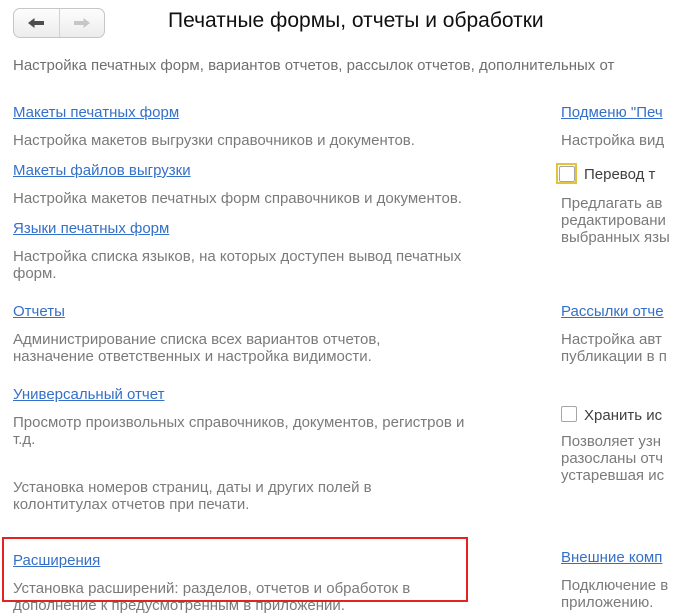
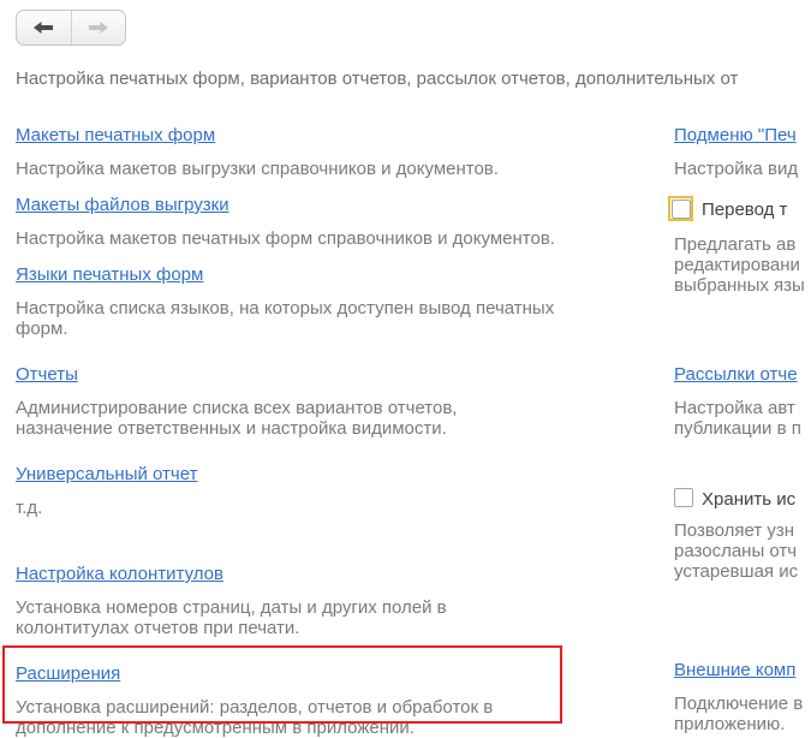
- Печатные формы, отчеты и обработки
  Настройка печатных форм, вариантов отчетов, рассылок отчетов, дополнительных от
  Макеты печатных форм
  Настройка макетов выгрузки справочников и документов.
  Макеты файлов выгрузки
  Настройка макетов печатных форм справочников и документов.
  Языки печатных форм
  Настройка списка языков, на которых доступен вывод печатных
  форм.
  Отчеты
  Администрирование списка всех вариантов отчетов,
  назначение ответственных и настройка видимости.
  Универсальный отчет
- Просмотр произвольных справочников, документов, регистров и
  т.д.
+ Настройка колонтитулов
  Установка номеров страниц, даты и других полей в
  колонтитулах отчетов при печати.
  Расширения
  Установка расширений: разделов, отчетов и обработок в
  дополнение к предусмотренным в приложении.
  Подменю "Печ
  Настройка вид
  Перевод т
  Предлагать ав
  редактировани
  выбранных язы
  Рассылки отче
  Настройка авт
  публикации в п
  Хранить ис
  Позволяет узн
  разосланы отч
  устаревшая ис
  Внешние комп
  Подключение в
  приложению.
